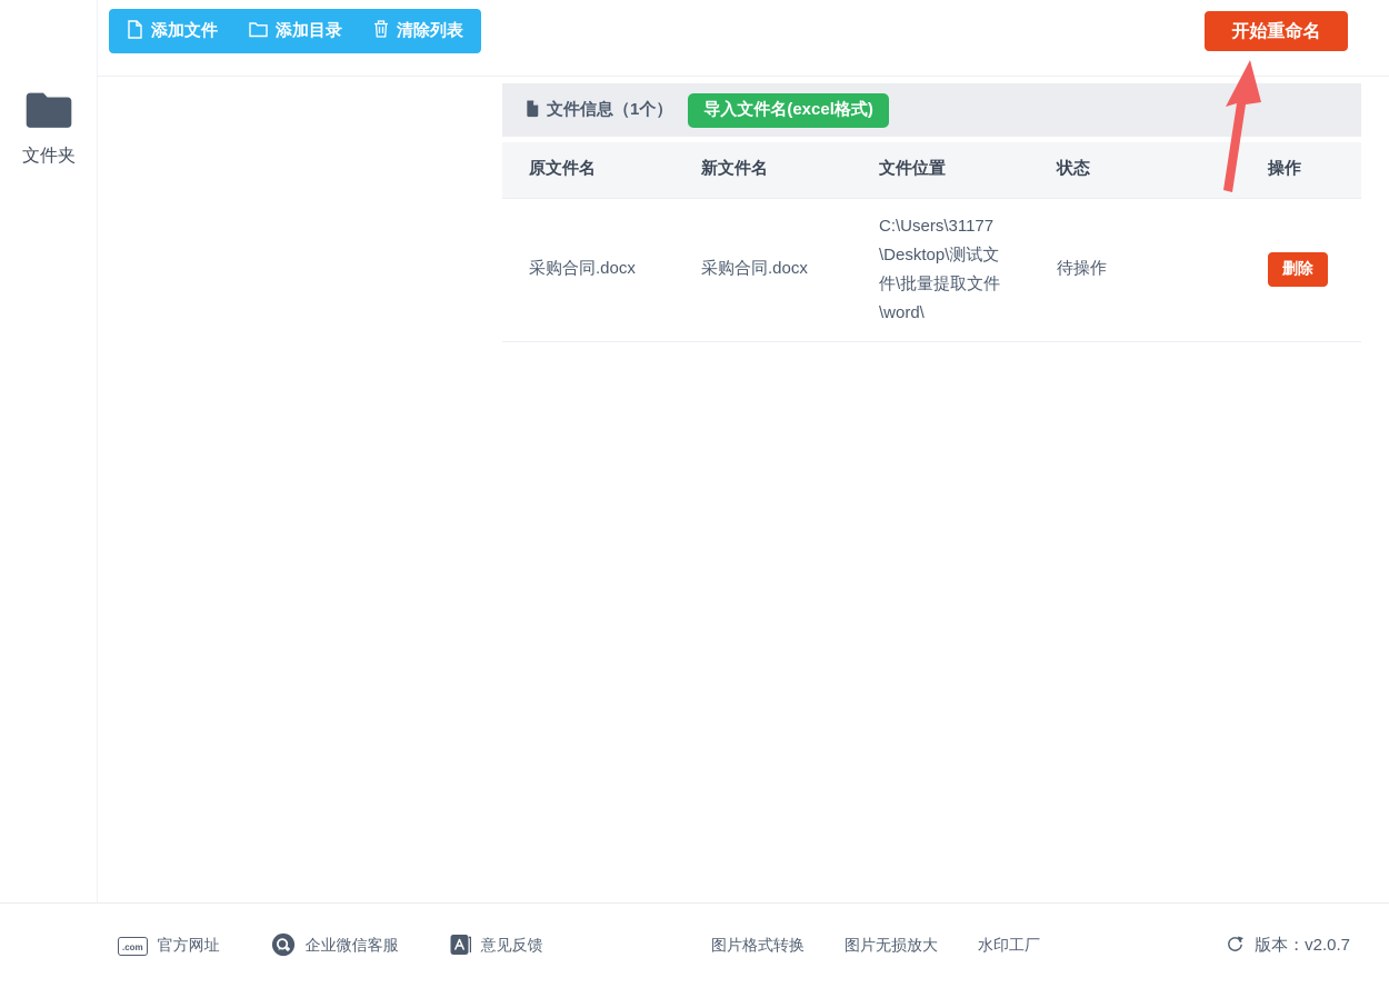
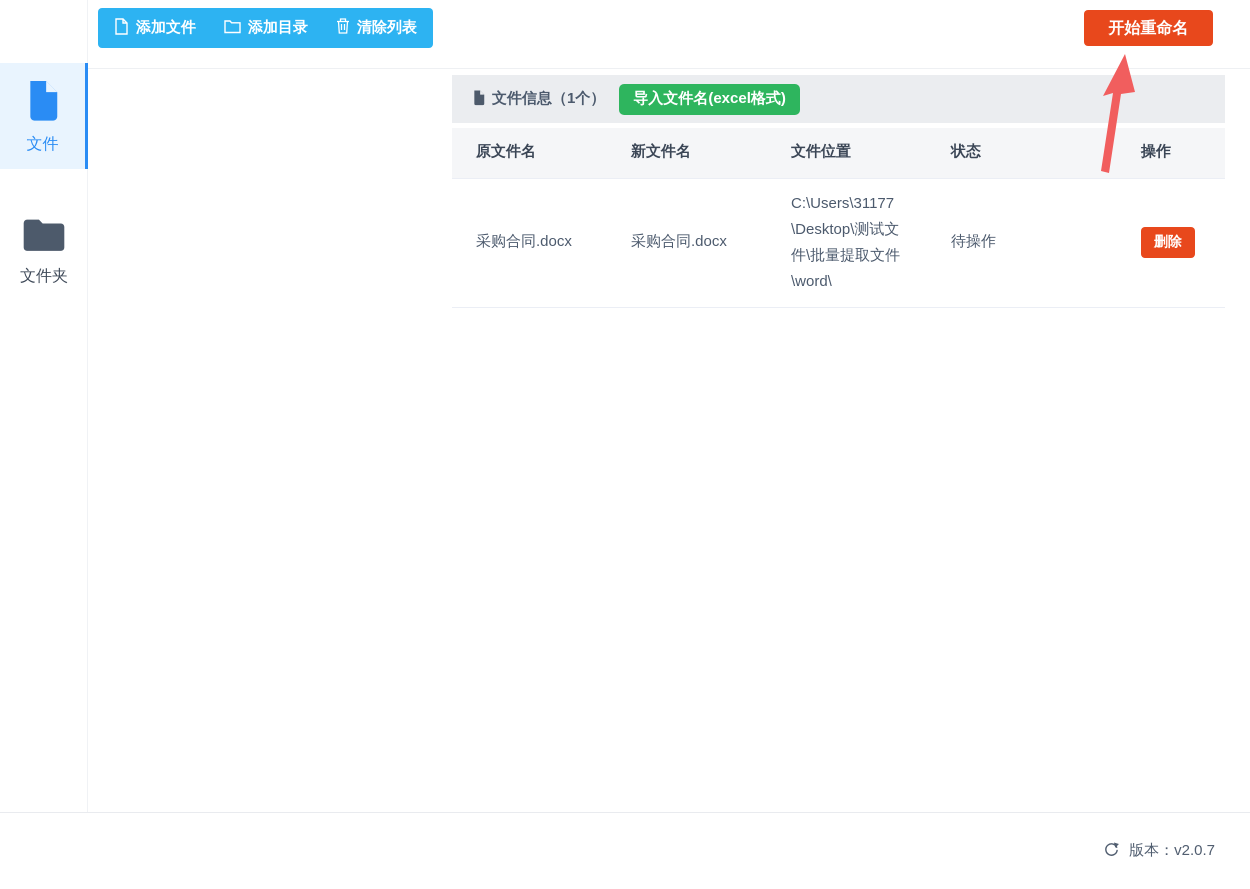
+ 文件
  文件夹
  添加文件
  添加目录
  清除列表
  开始重命名
  文件信息（1个）
  导入文件名(excel格式)
  原文件名	新文件名	文件位置	状态	操作
  采购合同.docx	采购合同.docx	C:\Users\31177\Desktop\测试文件\批量提取文件\word\	待操作	删除
- .com
- 官方网址
- 企业微信客服
- 意见反馈
- 图片格式转换
- 图片无损放大
- 水印工厂
  版本：v2.0.7
